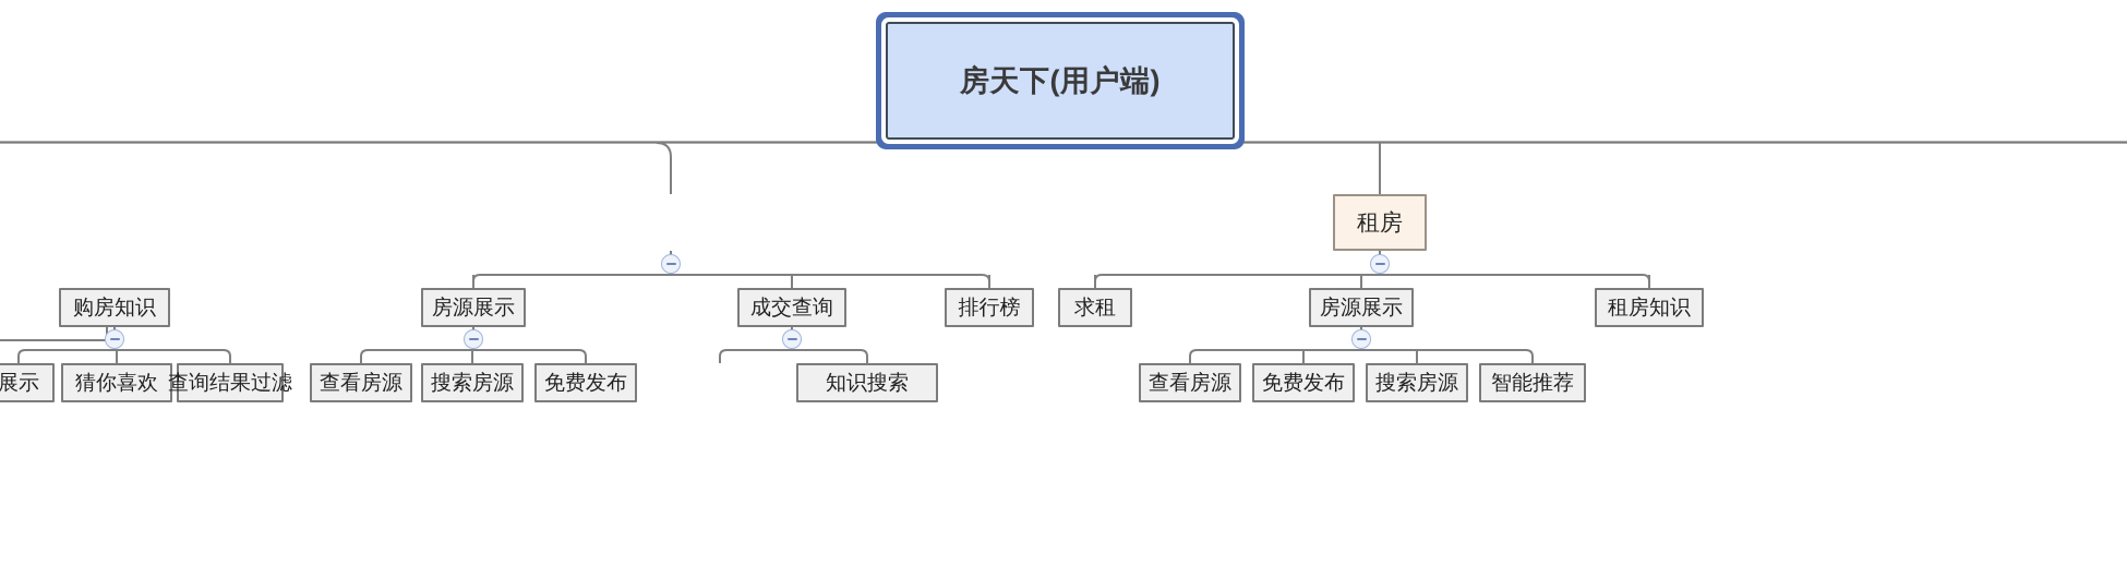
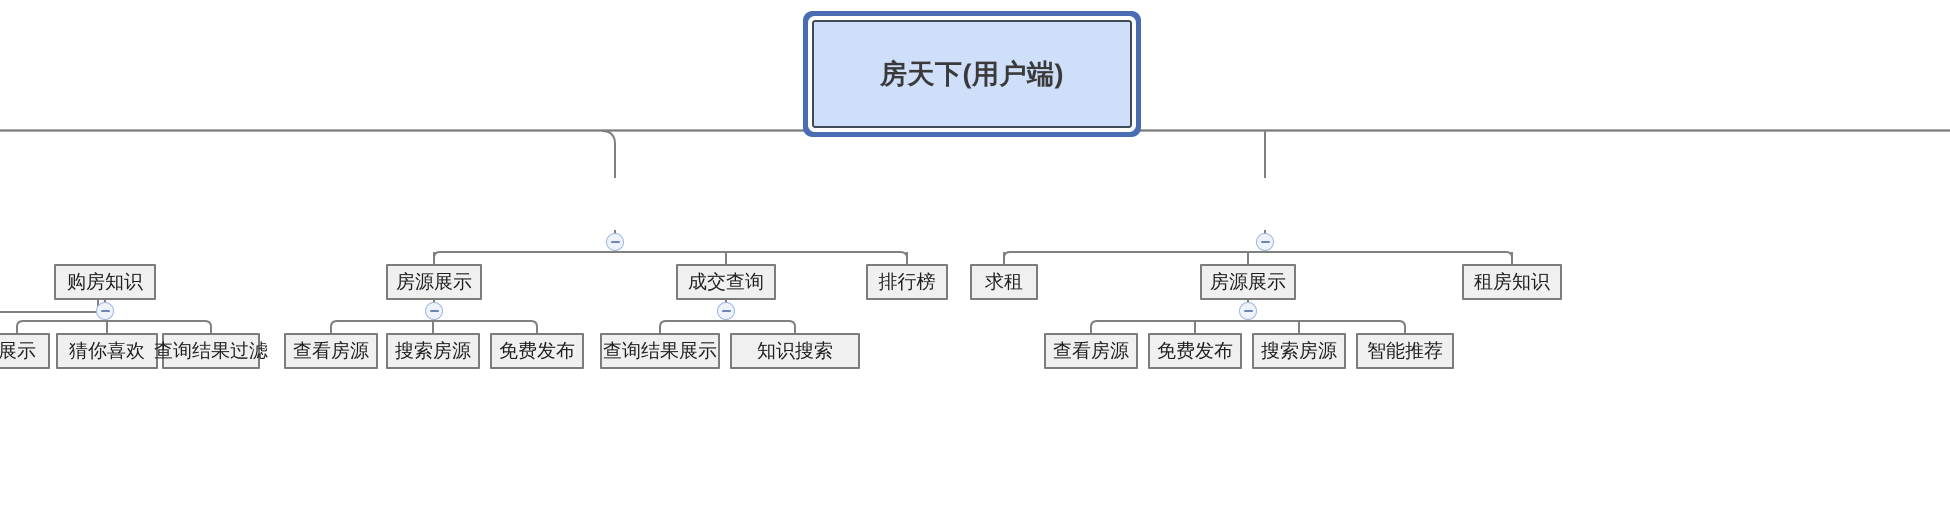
  房天下(用户端)
- 租房
  购房知识
  房源展示
  成交查询
  排行榜
  求租
  房源展示
  租房知识
  展示
  猜你喜欢
  查询结果过滤
  查看房源
  搜索房源
  免费发布
+ 查询结果展示
  知识搜索
  查看房源
  免费发布
  搜索房源
  智能推荐
